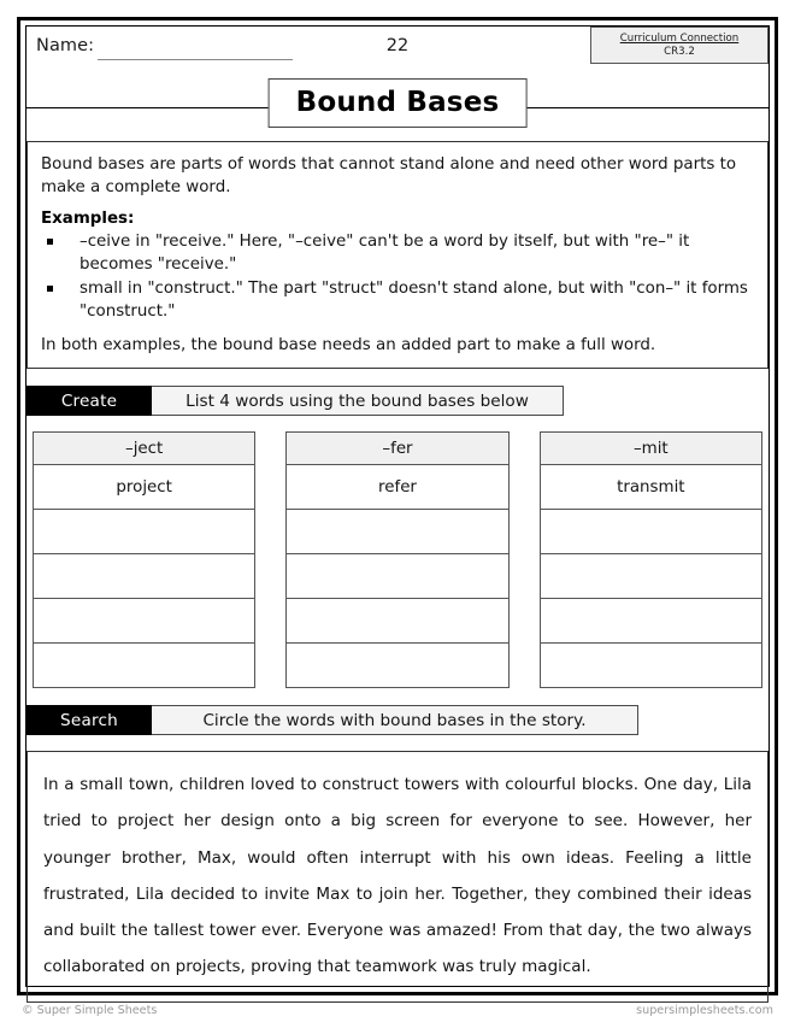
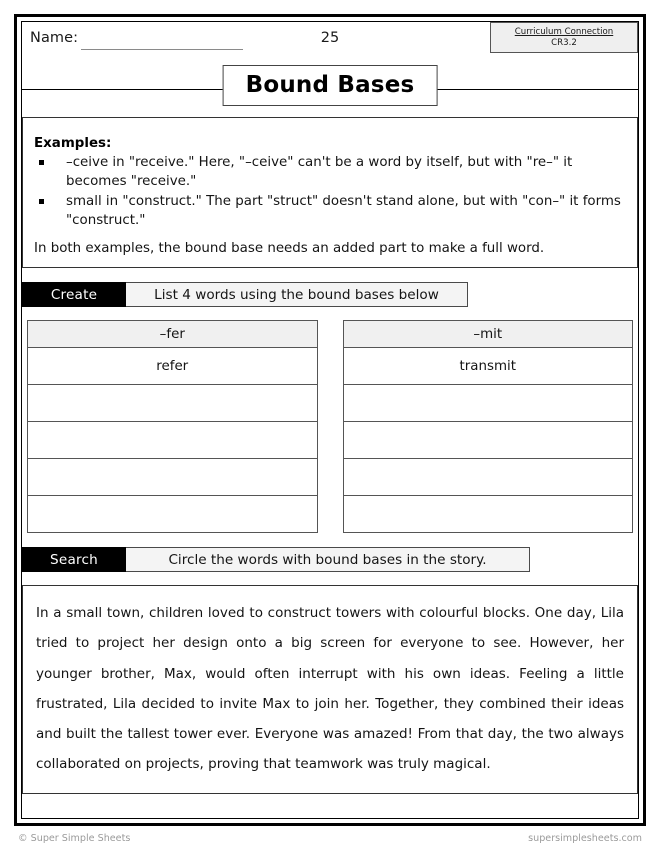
  Name:
- 22
+ 25
  Curriculum Connection
  CR3.2
  Bound Bases
- Bound bases are parts of words that cannot stand alone and need other word parts to make a complete word.
  Examples:
  –ceive in "receive." Here, "–ceive" can't be a word by itself, but with "re–" it becomes "receive."
  small in "construct." The part "struct" doesn't stand alone, but with "con–" it forms "construct."
  In both examples, the bound base needs an added part to make a full word.
  Create
  List 4 words using the bound bases below
- –ject
- project
  –fer
  refer
  –mit
  transmit
  Search
  Circle the words with bound bases in the story.
  In a small town, children loved to construct towers with colourful blocks. One day, Lila tried to project her design onto a big screen for everyone to see. However, her younger brother, Max, would often interrupt with his own ideas. Feeling a little frustrated, Lila decided to invite Max to join her. Together, they combined their ideas and built the tallest tower ever. Everyone was amazed! From that day, the two always collaborated on projects, proving that teamwork was truly magical.
  © Super Simple Sheets
  supersimplesheets.com
